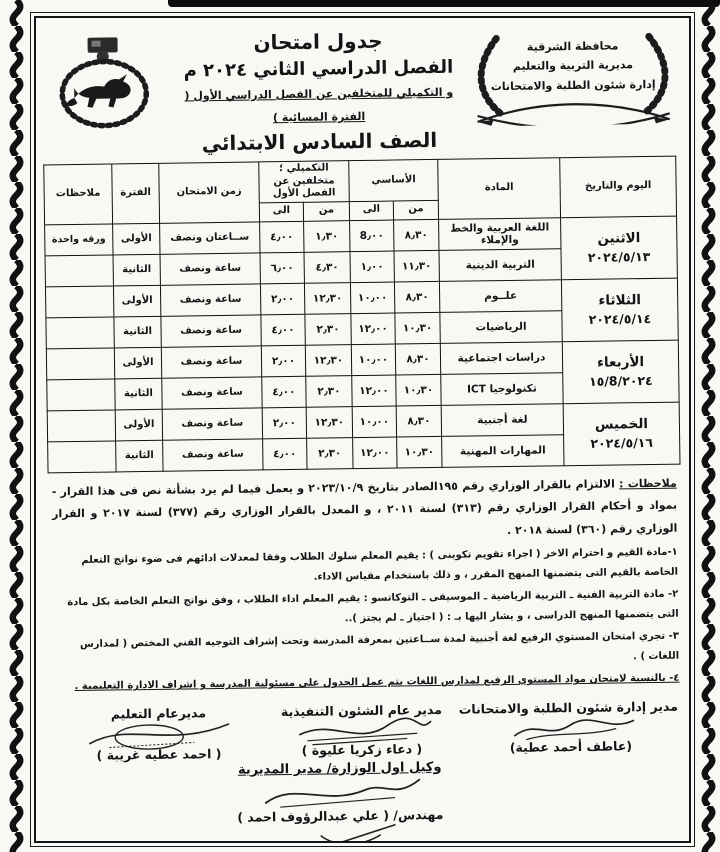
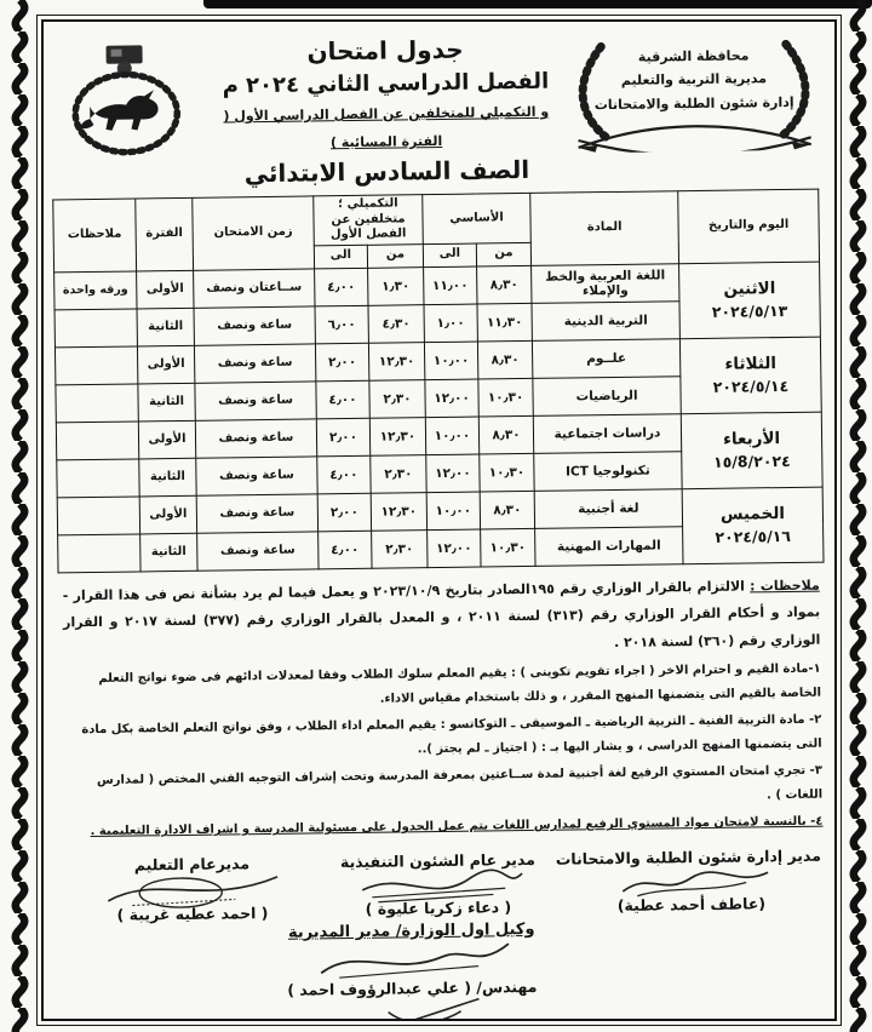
  محافظة الشرقية
  مديرية التربية والتعليم
  إدارة شئون الطلبة والامتحانات
  جدول امتحان
  الفصل الدراسي الثاني ٢٠٢٤ م
  و التكميلي للمتخلفين عن الفصل الدراسي الأول ( الفترة المسائية )
  الصف السادس الابتدائي
  اليوم والتاريخ	المادة	الأساسي	التكميلي ؛ متخلفين عن الفصل الأول	زمن الامتحان	الفترة	ملاحظات
  من	الى	من	الى
- الاثنين ٢٠٢٤/٥/١٣	اللغة العربية والخط والإملاء	٨٫٣٠	8٫٠٠	١٫٣٠	٤٫٠٠	ســاعتان ونصف	الأولى	ورقه واحدة
+ الاثنين ٢٠٢٤/٥/١٣	اللغة العربية والخط والإملاء	٨٫٣٠	١١٫٠٠	١٫٣٠	٤٫٠٠	ســاعتان ونصف	الأولى	ورقه واحدة
  التربية الدينية	١١٫٣٠	١٫٠٠	٤٫٣٠	٦٫٠٠	ساعة ونصف	الثانية
  الثلاثاء ٢٠٢٤/٥/١٤	علــوم	٨٫٣٠	١٠٫٠٠	١٢٫٣٠	٢٫٠٠	ساعة ونصف	الأولى
  الرياضيات	١٠٫٣٠	١٢٫٠٠	٢٫٣٠	٤٫٠٠	ساعة ونصف	الثانية
  الأربعاء ٢٠٢٤/8/١٥	دراسات اجتماعية	٨٫٣٠	١٠٫٠٠	١٢٫٣٠	٢٫٠٠	ساعة ونصف	الأولى
  تكنولوجيا ICT	١٠٫٣٠	١٢٫٠٠	٢٫٣٠	٤٫٠٠	ساعة ونصف	الثانية
  الخميس ٢٠٢٤/٥/١٦	لغة أجنبية	٨٫٣٠	١٠٫٠٠	١٢٫٣٠	٢٫٠٠	ساعة ونصف	الأولى
  المهارات المهنية	١٠٫٣٠	١٢٫٠٠	٢٫٣٠	٤٫٠٠	ساعة ونصف	الثانية
  ملاحظات : الالتزام بالقرار الوزاري رقم ١٩٥الصادر بتاريخ ٢٠٢٣/١٠/٩ و يعمل فيما لم يرد بشأنة نص فى هذا القرار - بمواد و أحكام القرار الوزاري رقم (٣١٣) لسنة ٢٠١١ ، و المعدل بالقرار الوزاري رقم (٣٧٧) لسنة ٢٠١٧ و القرار الوزاري رقم (٣٦٠) لسنة ٢٠١٨ .
  ١-مادة القيم و احترام الاخر ( اجراء تقويم تكوينى ) : يقيم المعلم سلوك الطلاب وفقا لمعدلات ادائهم فى ضوء نواتج التعلم الخاصة بالقيم التى يتضمنها المنهج المقرر ، و ذلك باستخدام مقياس الاداء.
  ٢- مادة التربية الفنية ـ التربية الرياضية ـ الموسيقى ـ التوكاتسو : يقيم المعلم اداء الطلاب ، وفق نواتج التعلم الخاصة بكل مادة التى يتضمنها المنهج الدراسى ، و يشار اليها بـ : ( اجتياز ـ لم يجتز )..
  ٣- تجري امتحان المستوي الرفيع لغة أجنبية لمدة ســاعتين بمعرفة المدرسة وتحت إشراف التوجيه الفني المختص ( لمدارس اللغات ) .
  ٤- بالنسبة لامتحان مواد المستوي الرفيع لمدارس اللغات يتم عمل الجدول على مسئولية المدرسة و اشراف الادارة التعليمية .
  مدير إدارة شئون الطلبة والامتحانات
  (عاطف أحمد عطية)
  مدير عام الشئون التنفيذية
  ( دعاء زكريا عليوة )
  مديرعام التعليم
  ( احمد عطيه غريبة )
  وكيل اول الوزارة/ مدير المديرية
  مهندس/ ( علي عبدالرؤوف احمد )
